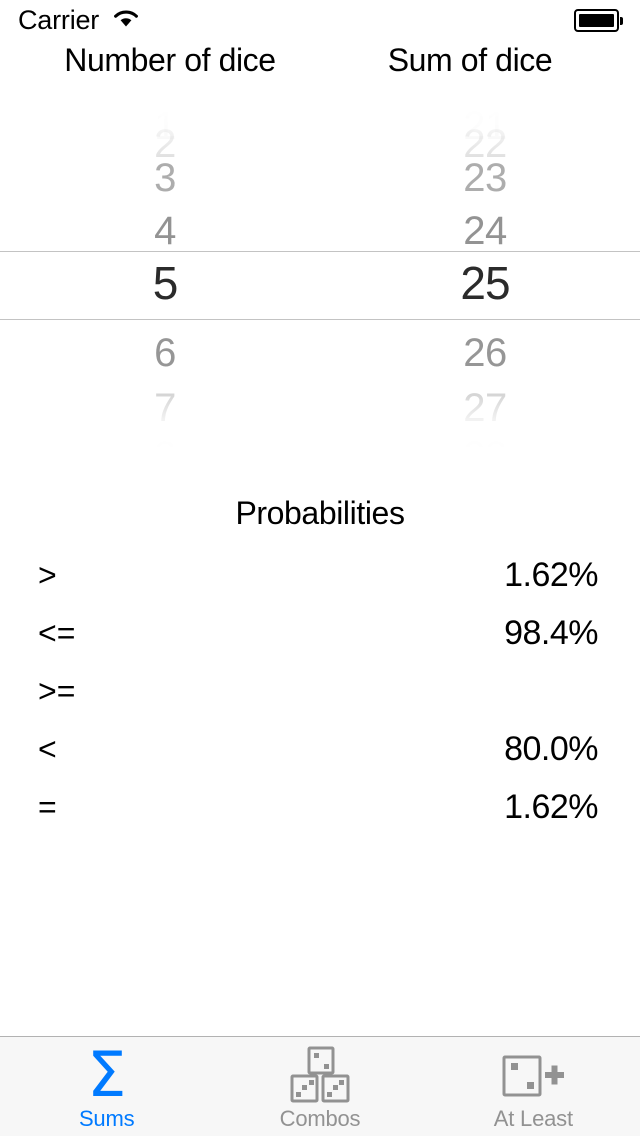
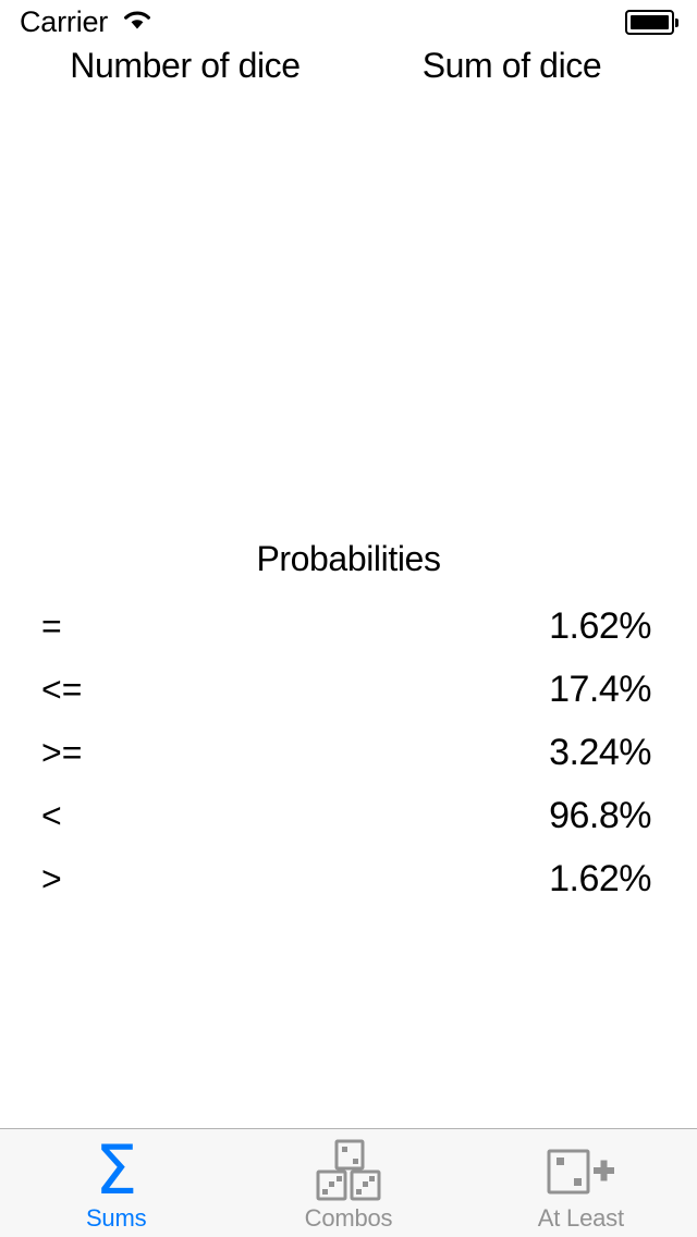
  Carrier
  Number of dice
  Sum of dice
- 3
- 4
- 5
- 6
- 23
- 24
- 25
- 26
  Probabilities
- >
+ =
  1.62%
  <=
- 98.4%
+ 17.4%
  >=
+ 3.24%
  <
- 80.0%
+ 96.8%
- =
+ >
  1.62%
  Σ
  Sums
  Combos
  At Least
